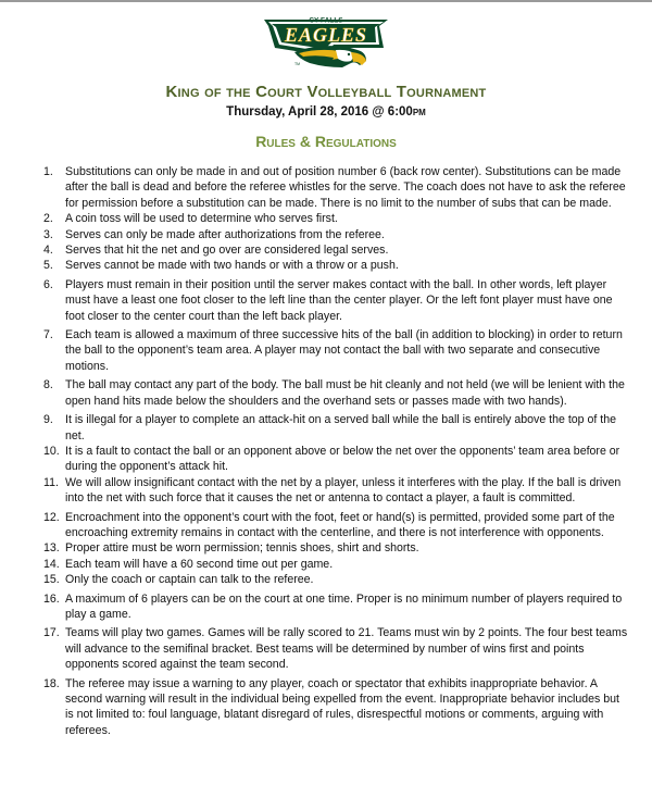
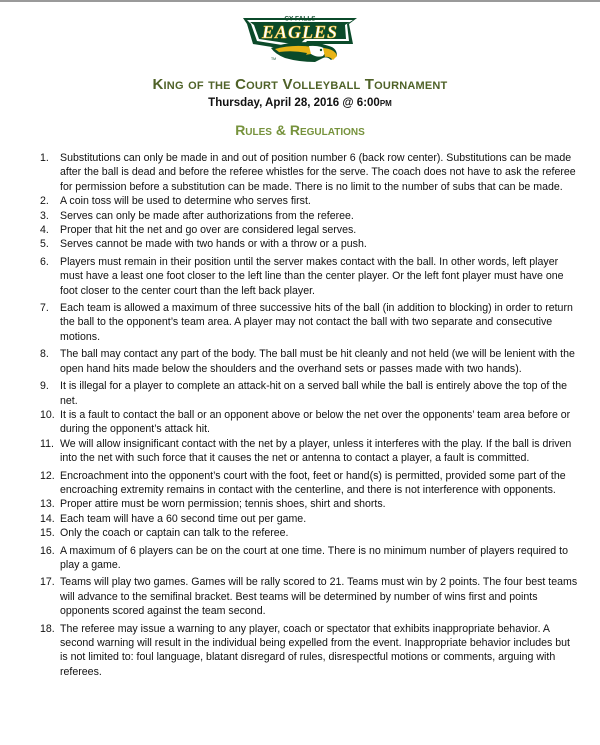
  EAGLES
  King of the Court Volleyball Tournament
  Thursday, April 28, 2016 @ 6:00pm
  Rules & Regulations
  1.
  Substitutions can only be made in and out of position number 6 (back row center). Substitutions can be made after the ball is dead and before the referee whistles for the serve. The coach does not have to ask the referee for permission before a substitution can be made. There is no limit to the number of subs that can be made.
  2.
  A coin toss will be used to determine who serves first.
  3.
  Serves can only be made after authorizations from the referee.
  4.
- Serves that hit the net and go over are considered legal serves.
+ Proper that hit the net and go over are considered legal serves.
  5.
  Serves cannot be made with two hands or with a throw or a push.
  6.
  Players must remain in their position until the server makes contact with the ball. In other words, left player must have a least one foot closer to the left line than the center player. Or the left font player must have one foot closer to the center court than the left back player.
  7.
  Each team is allowed a maximum of three successive hits of the ball (in addition to blocking) in order to return the ball to the opponent’s team area. A player may not contact the ball with two separate and consecutive motions.
  8.
  The ball may contact any part of the body. The ball must be hit cleanly and not held (we will be lenient with the open hand hits made below the shoulders and the overhand sets or passes made with two hands).
  9.
  It is illegal for a player to complete an attack-hit on a served ball while the ball is entirely above the top of the net.
  10.
  It is a fault to contact the ball or an opponent above or below the net over the opponents’ team area before or during the opponent’s attack hit.
  11.
  We will allow insignificant contact with the net by a player, unless it interferes with the play. If the ball is driven into the net with such force that it causes the net or antenna to contact a player, a fault is committed.
  12.
  Encroachment into the opponent’s court with the foot, feet or hand(s) is permitted, provided some part of the encroaching extremity remains in contact with the centerline, and there is not interference with opponents.
  13.
  Proper attire must be worn permission; tennis shoes, shirt and shorts.
  14.
  Each team will have a 60 second time out per game.
  15.
  Only the coach or captain can talk to the referee.
  16.
- A maximum of 6 players can be on the court at one time. Proper is no minimum number of players required to play a game.
+ A maximum of 6 players can be on the court at one time. There is no minimum number of players required to play a game.
  17.
  Teams will play two games. Games will be rally scored to 21. Teams must win by 2 points. The four best teams will advance to the semifinal bracket. Best teams will be determined by number of wins first and points opponents scored against the team second.
  18.
  The referee may issue a warning to any player, coach or spectator that exhibits inappropriate behavior. A second warning will result in the individual being expelled from the event. Inappropriate behavior includes but is not limited to: foul language, blatant disregard of rules, disrespectful motions or comments, arguing with referees.
